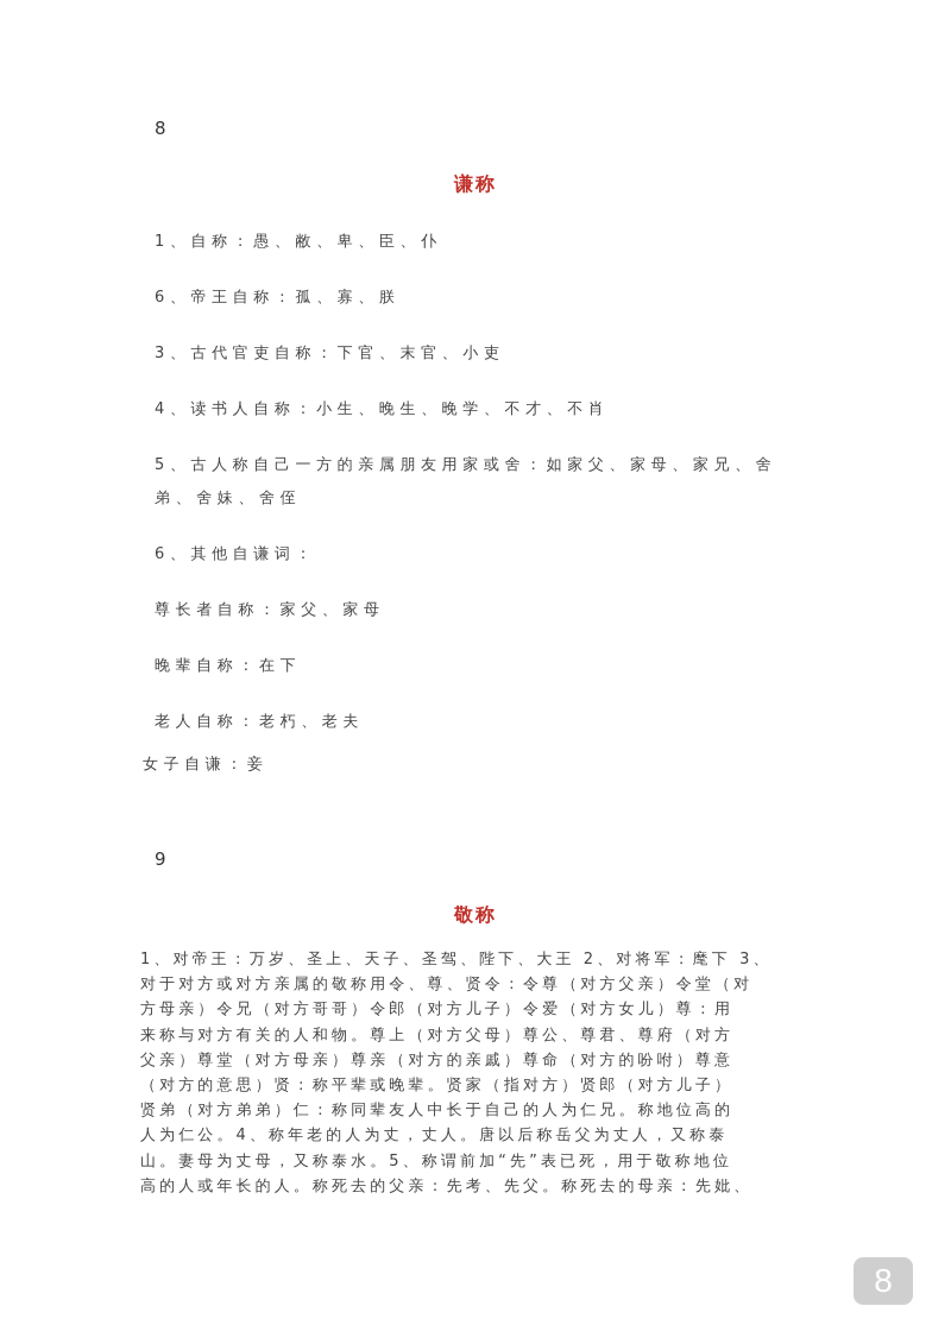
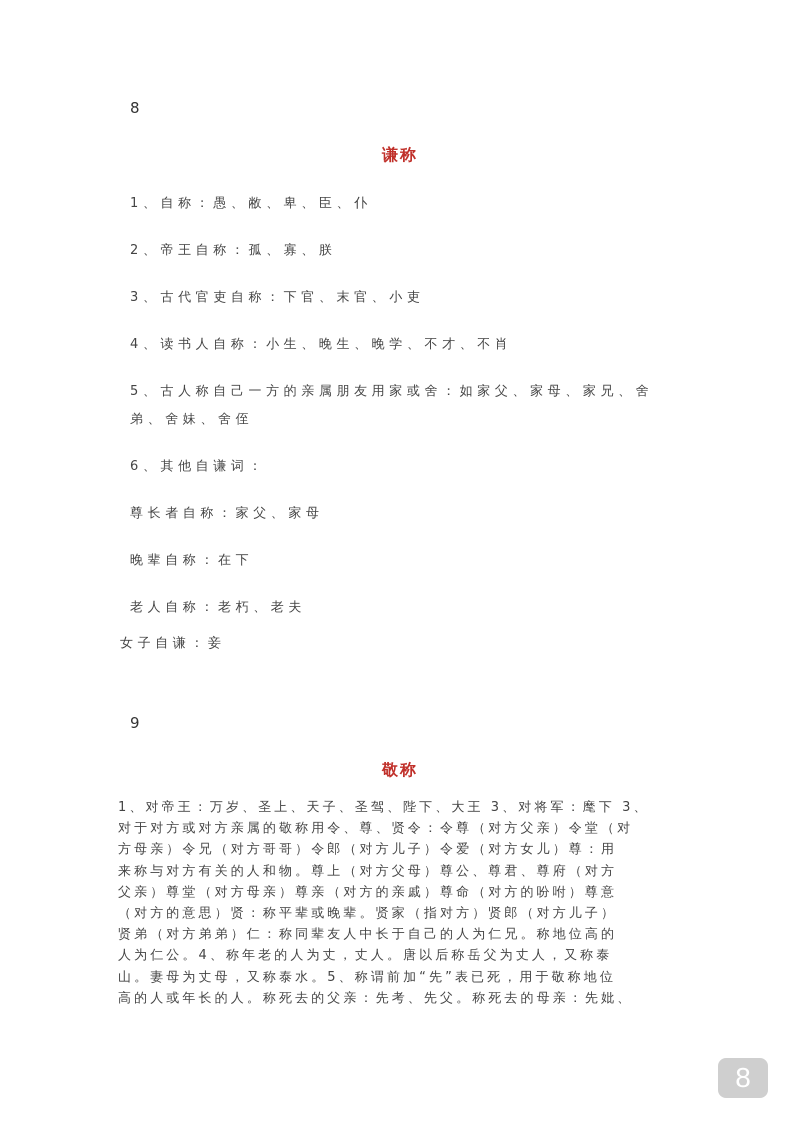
  8
  谦称
  1、自称：愚、敝、卑、臣、仆
- 6、帝王自称：孤、寡、朕
+ 2、帝王自称：孤、寡、朕
  3、古代官吏自称：下官、末官、小吏
  4、读书人自称：小生、晚生、晚学、不才、不肖
  5、古人称自己一方的亲属朋友用家或舍：如家父、家母、家兄、舍
  弟、舍妹、舍侄
  6、其他自谦词：
  尊长者自称：家父、家母
  晚辈自称：在下
  老人自称：老朽、老夫
  女子自谦：妾
  9
  敬称
- 1、对帝王：万岁、圣上、天子、圣驾、陛下、大王 2、对将军：麾下 3、
+ 1、对帝王：万岁、圣上、天子、圣驾、陛下、大王 3、对将军：麾下 3、
  对于对方或对方亲属的敬称用令、尊、贤令：令尊（对方父亲）令堂（对
  方母亲）令兄（对方哥哥）令郎（对方儿子）令爱（对方女儿）尊：用
  来称与对方有关的人和物。尊上（对方父母）尊公、尊君、尊府（对方
  父亲）尊堂（对方母亲）尊亲（对方的亲戚）尊命（对方的吩咐）尊意
  （对方的意思）贤：称平辈或晚辈。贤家（指对方）贤郎（对方儿子）
  贤弟（对方弟弟）仁：称同辈友人中长于自己的人为仁兄。称地位高的
  人为仁公。4、称年老的人为丈，丈人。唐以后称岳父为丈人，又称泰
  山。妻母为丈母，又称泰水。5、称谓前加“先”表已死，用于敬称地位
  高的人或年长的人。称死去的父亲：先考、先父。称死去的母亲：先妣、
  8
